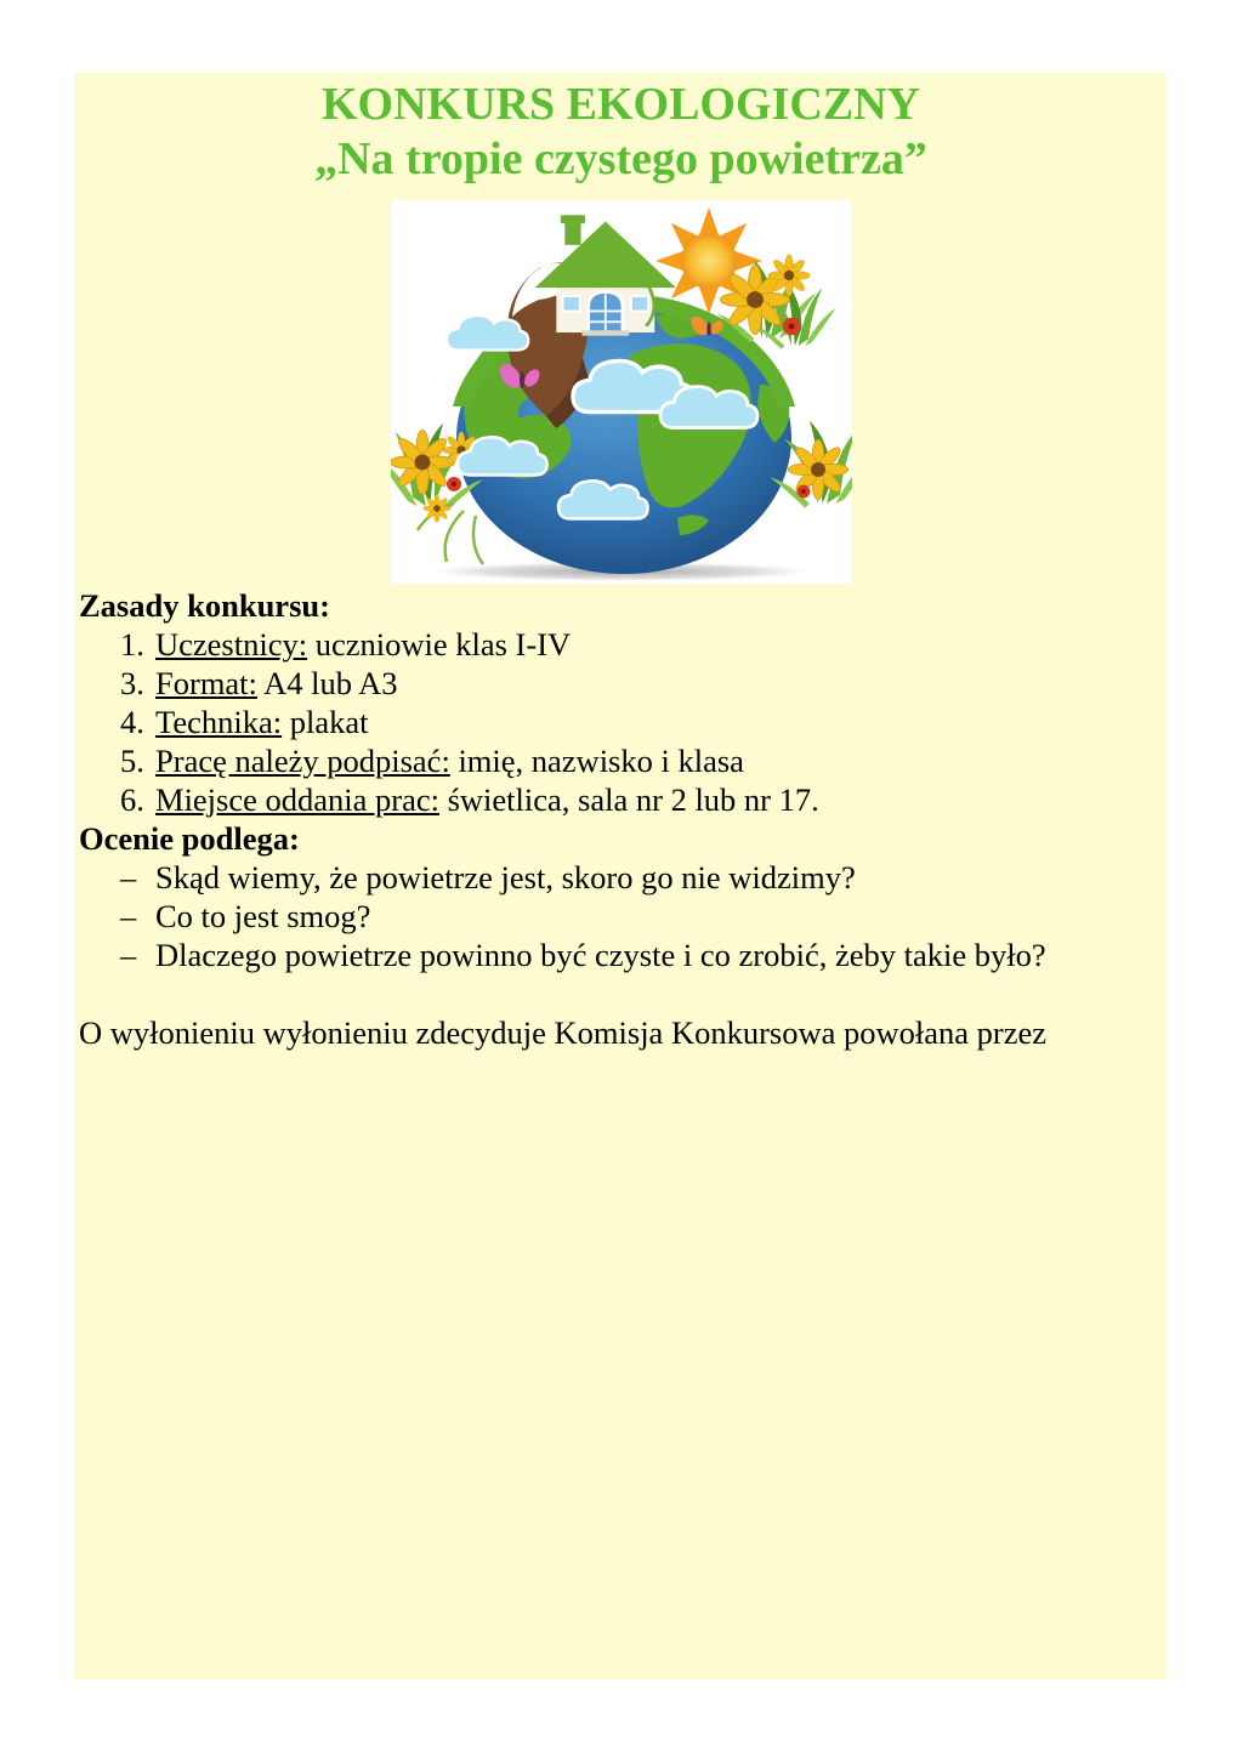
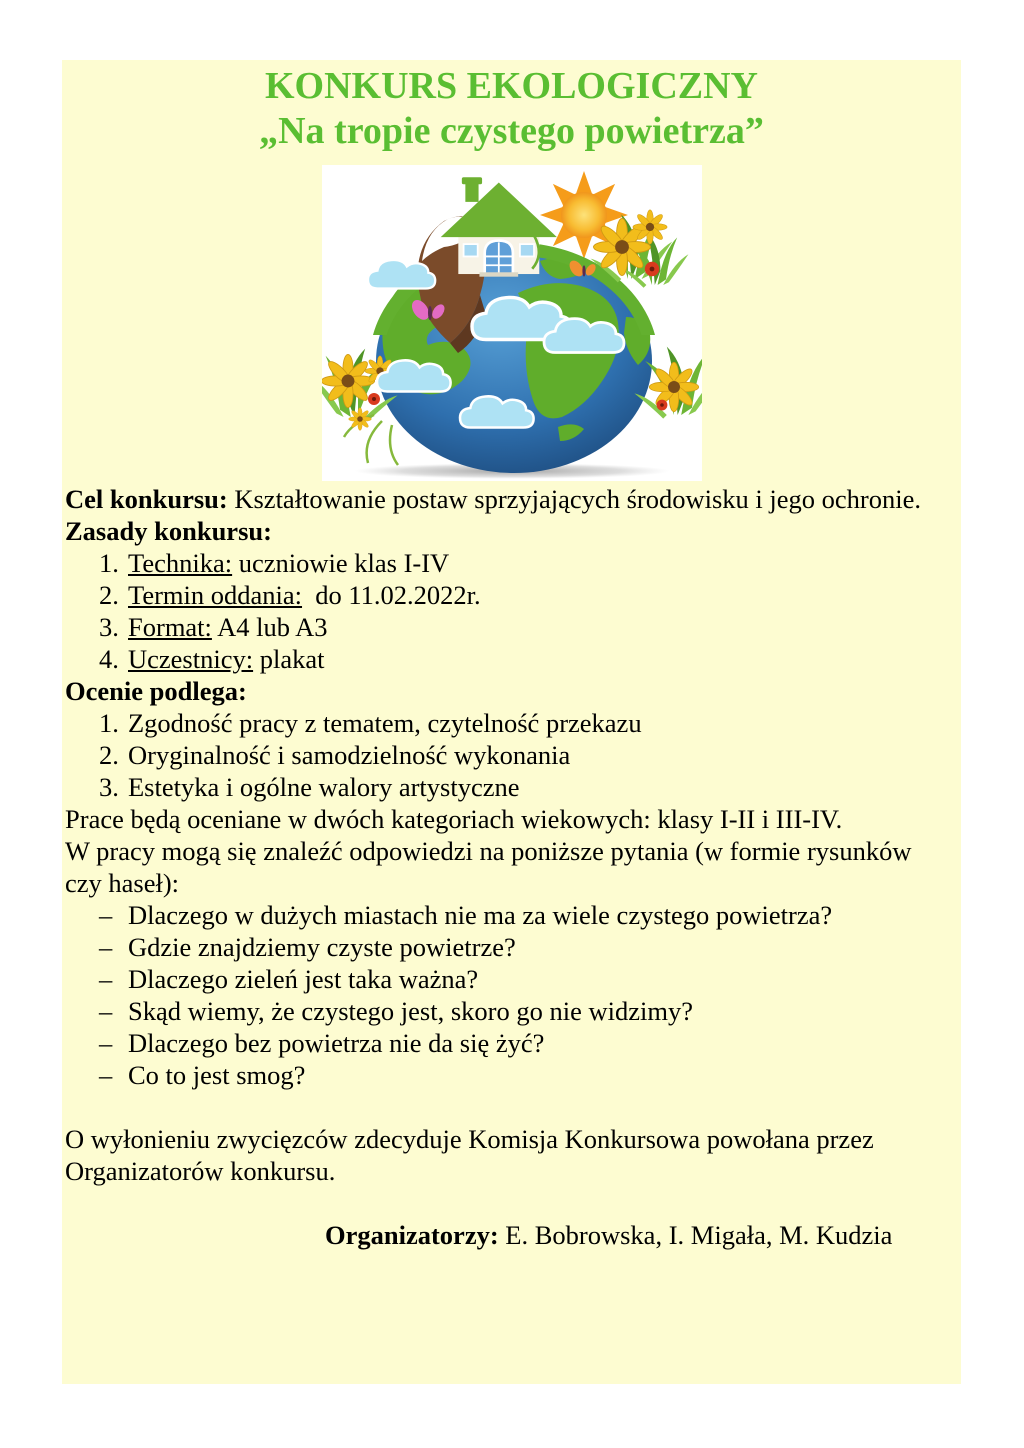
  KONKURS EKOLOGICZNY
  „Na tropie czystego powietrza”
+ Cel konkursu: Kształtowanie postaw sprzyjających środowisku i jego ochronie.
  Zasady konkursu:
- 1. Uczestnicy: uczniowie klas I-IV
+ 1. Technika: uczniowie klas I-IV
+ 2. Termin oddania: do 11.02.2022r.
  3. Format: A4 lub A3
- 4. Technika: plakat
+ 4. Uczestnicy: plakat
- 5. Pracę należy podpisać: imię, nazwisko i klasa
- 6. Miejsce oddania prac: świetlica, sala nr 2 lub nr 17.
  Ocenie podlega:
+ 1. Zgodność pracy z tematem, czytelność przekazu
+ 2. Oryginalność i samodzielność wykonania
+ 3. Estetyka i ogólne walory artystyczne
+ Prace będą oceniane w dwóch kategoriach wiekowych: klasy I-II i III-IV.
+ W pracy mogą się znaleźć odpowiedzi na poniższe pytania (w formie rysunków
+ czy haseł):
+ – Dlaczego w dużych miastach nie ma za wiele czystego powietrza?
+ – Gdzie znajdziemy czyste powietrze?
+ – Dlaczego zieleń jest taka ważna?
- – Skąd wiemy, że powietrze jest, skoro go nie widzimy?
+ – Skąd wiemy, że czystego jest, skoro go nie widzimy?
+ – Dlaczego bez powietrza nie da się żyć?
  – Co to jest smog?
- – Dlaczego powietrze powinno być czyste i co zrobić, żeby takie było?
- O wyłonieniu wyłonieniu zdecyduje Komisja Konkursowa powołana przez
+ O wyłonieniu zwycięzców zdecyduje Komisja Konkursowa powołana przez
+ Organizatorów konkursu.
+ Organizatorzy: E. Bobrowska, I. Migała, M. Kudzia
